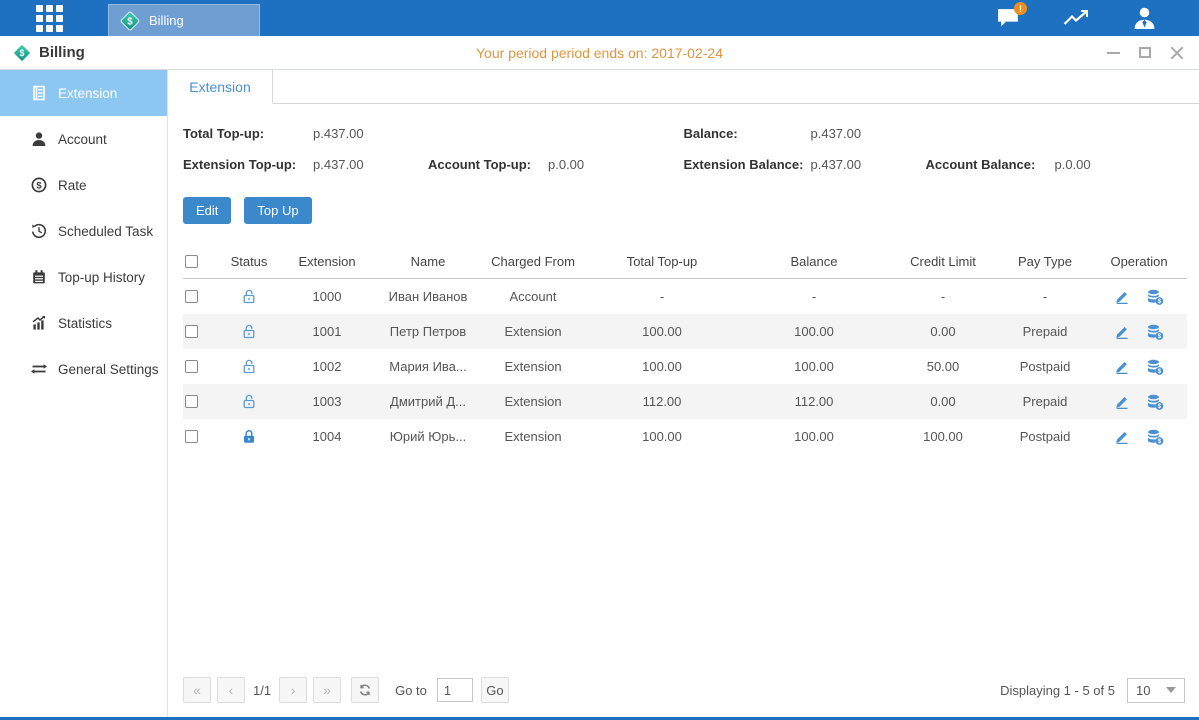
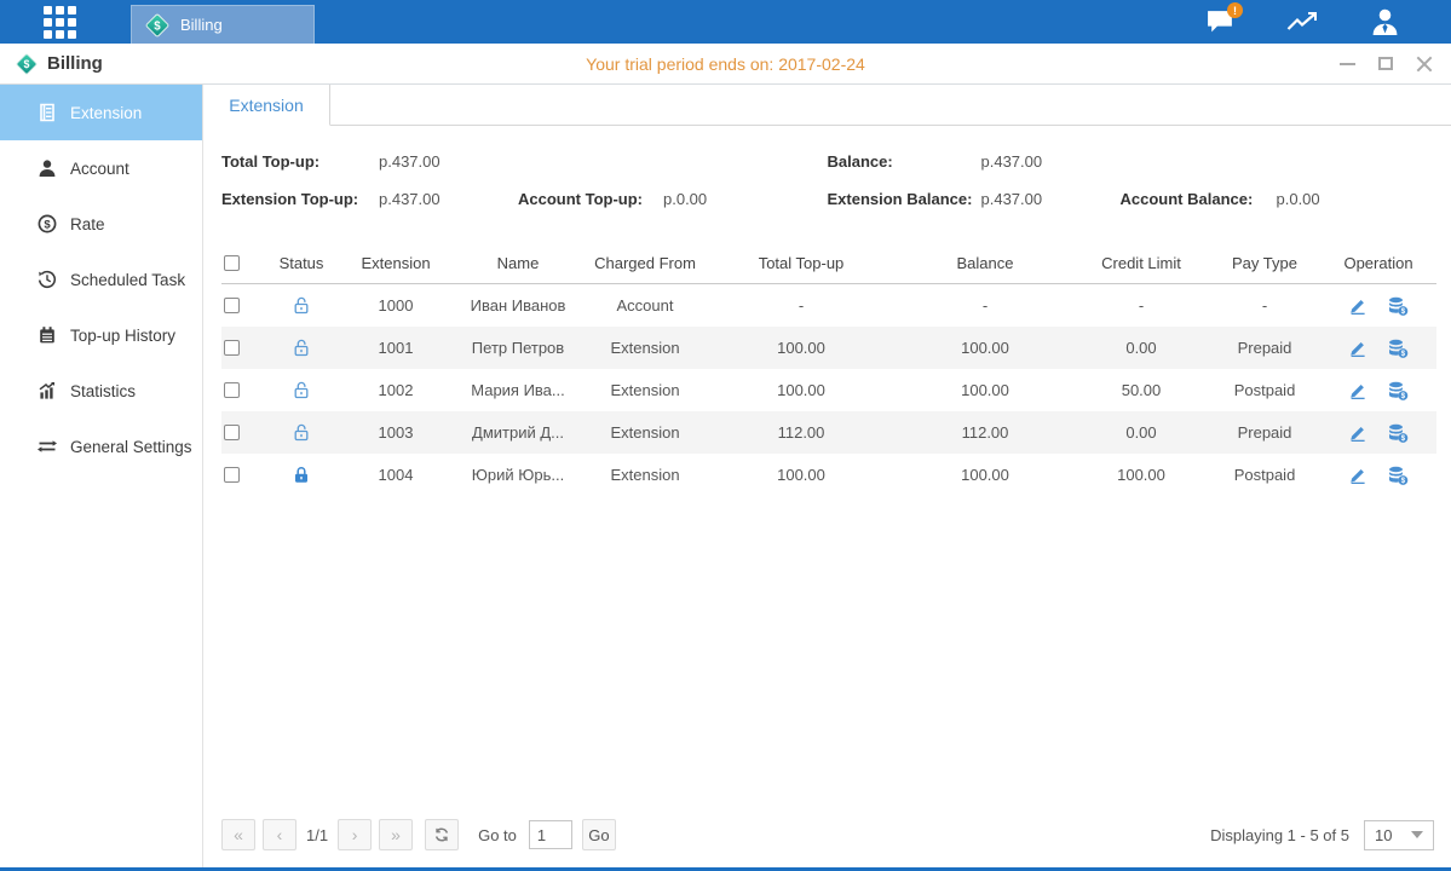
  $
  Billing
  !
  $
  Billing
- Your period period ends on: 2017-02-24
+ Your trial period ends on: 2017-02-24
  Extension
  Account
  $
  Rate
  Scheduled Task
  Top-up History
  Statistics
  General Settings
  Extension
  Total Top-up:
  p.437.00
  Extension Top-up:
  p.437.00
  Account Top-up:
  p.0.00
  Balance:
  p.437.00
  Extension Balance:
  p.437.00
  Account Balance:
  p.0.00
- Edit
- Top Up
  Status
  Extension
  Name
  Charged From
  Total Top-up
  Balance
  Credit Limit
  Pay Type
  Operation
  1000
  Иван Иванов
  Account
  -
  -
  -
  -
  1001
  Петр Петров
  Extension
  100.00
  100.00
  0.00
  Prepaid
  1002
  Мария Ива...
  Extension
  100.00
  100.00
  50.00
  Postpaid
  1003
  Дмитрий Д...
  Extension
  112.00
  112.00
  0.00
  Prepaid
  1004
  Юрий Юрь...
  Extension
  100.00
  100.00
  100.00
  Postpaid
  «
  ‹
  1/1
  ›
  »
  Go to
  1
  Go
  Displaying 1 - 5 of 5
  10
